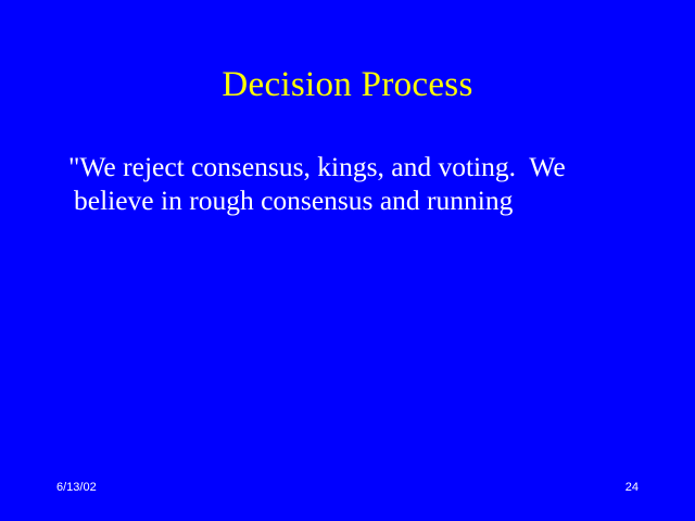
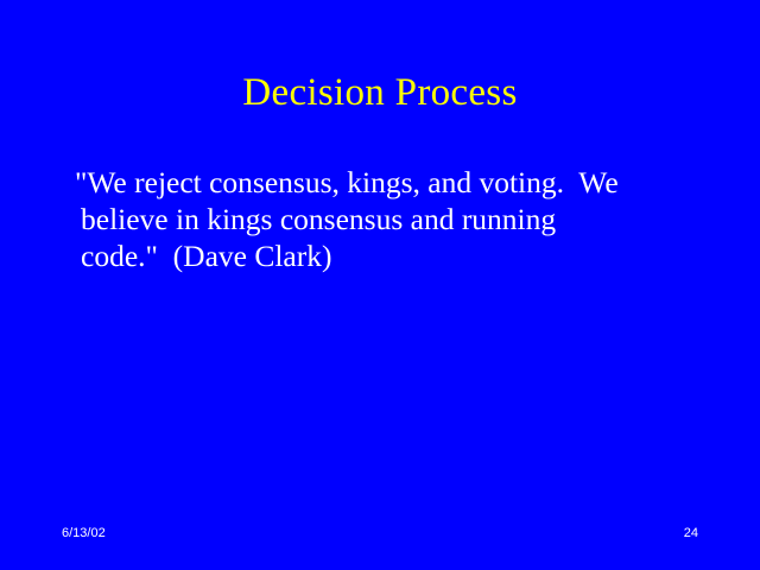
  Decision Process
  "We reject consensus, kings, and voting. We
- believe in rough consensus and running
+ believe in kings consensus and running
+ code." (Dave Clark)
  6/13/02
  24
